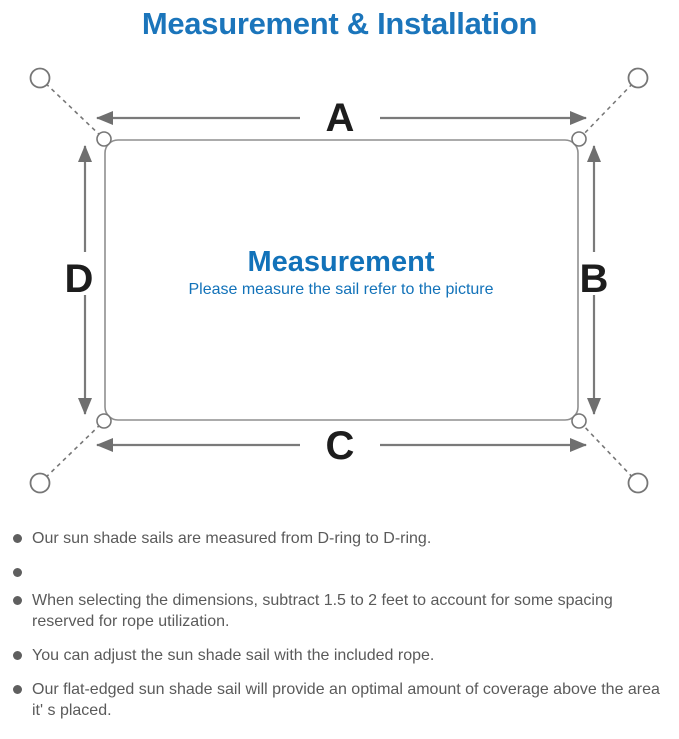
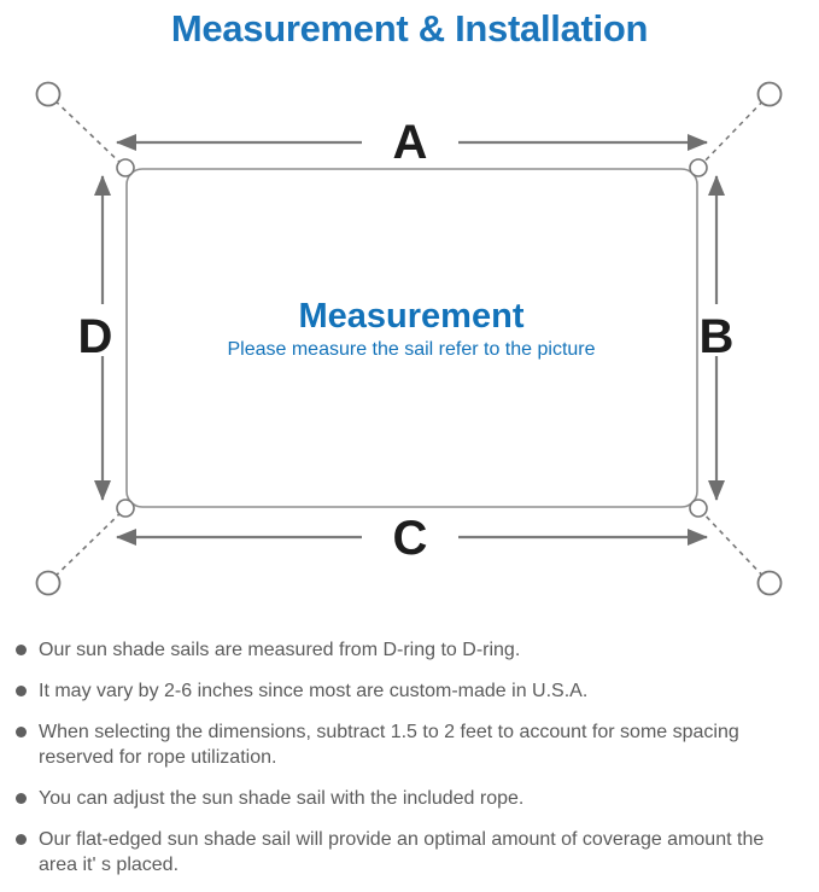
  Measurement & Installation
  A
  C
  D
  B
  Measurement
  Please measure the sail refer to the picture
  Our sun shade sails are measured from D-ring to D-ring.
+ It may vary by 2-6 inches since most are custom-made in U.S.A.
  When selecting the dimensions, subtract 1.5 to 2 feet to account for some spacing reserved for rope utilization.
  You can adjust the sun shade sail with the included rope.
- Our flat-edged sun shade sail will provide an optimal amount of coverage above the area it' s placed.
+ Our flat-edged sun shade sail will provide an optimal amount of coverage amount the area it' s placed.
